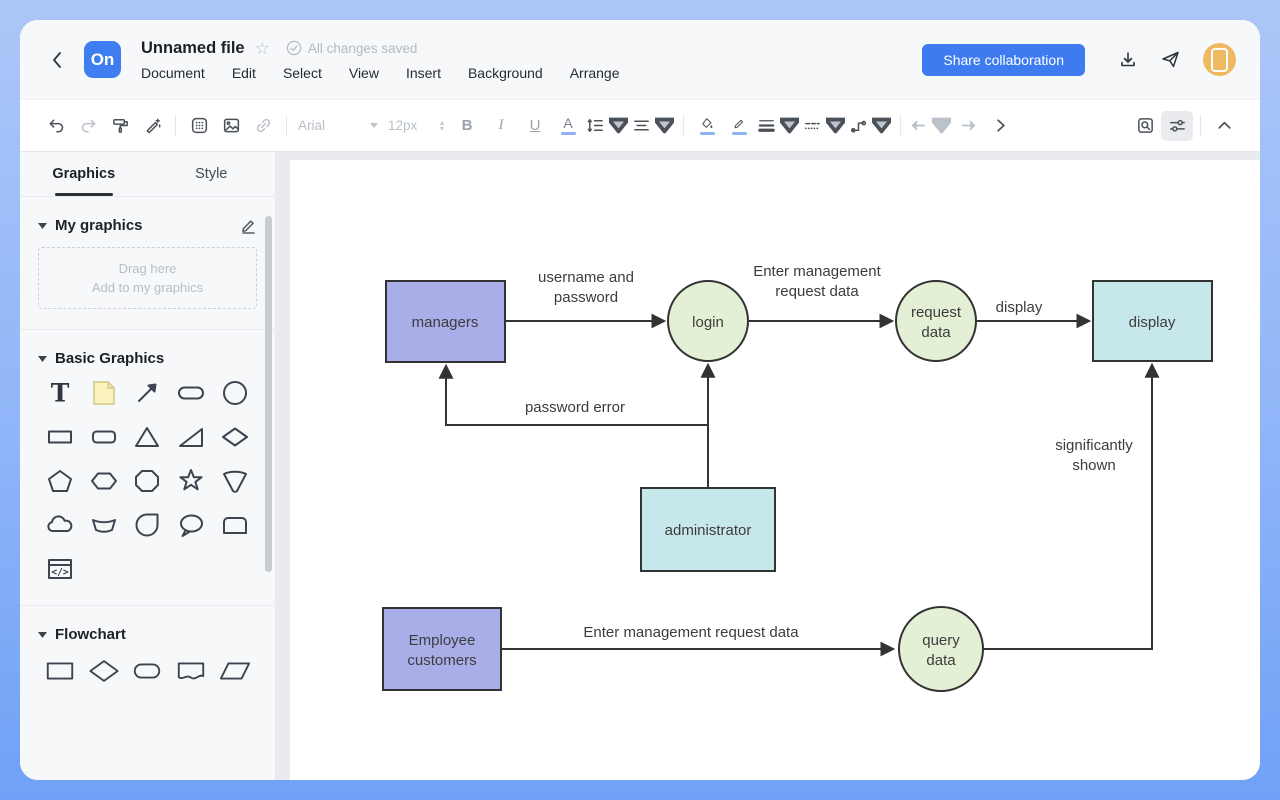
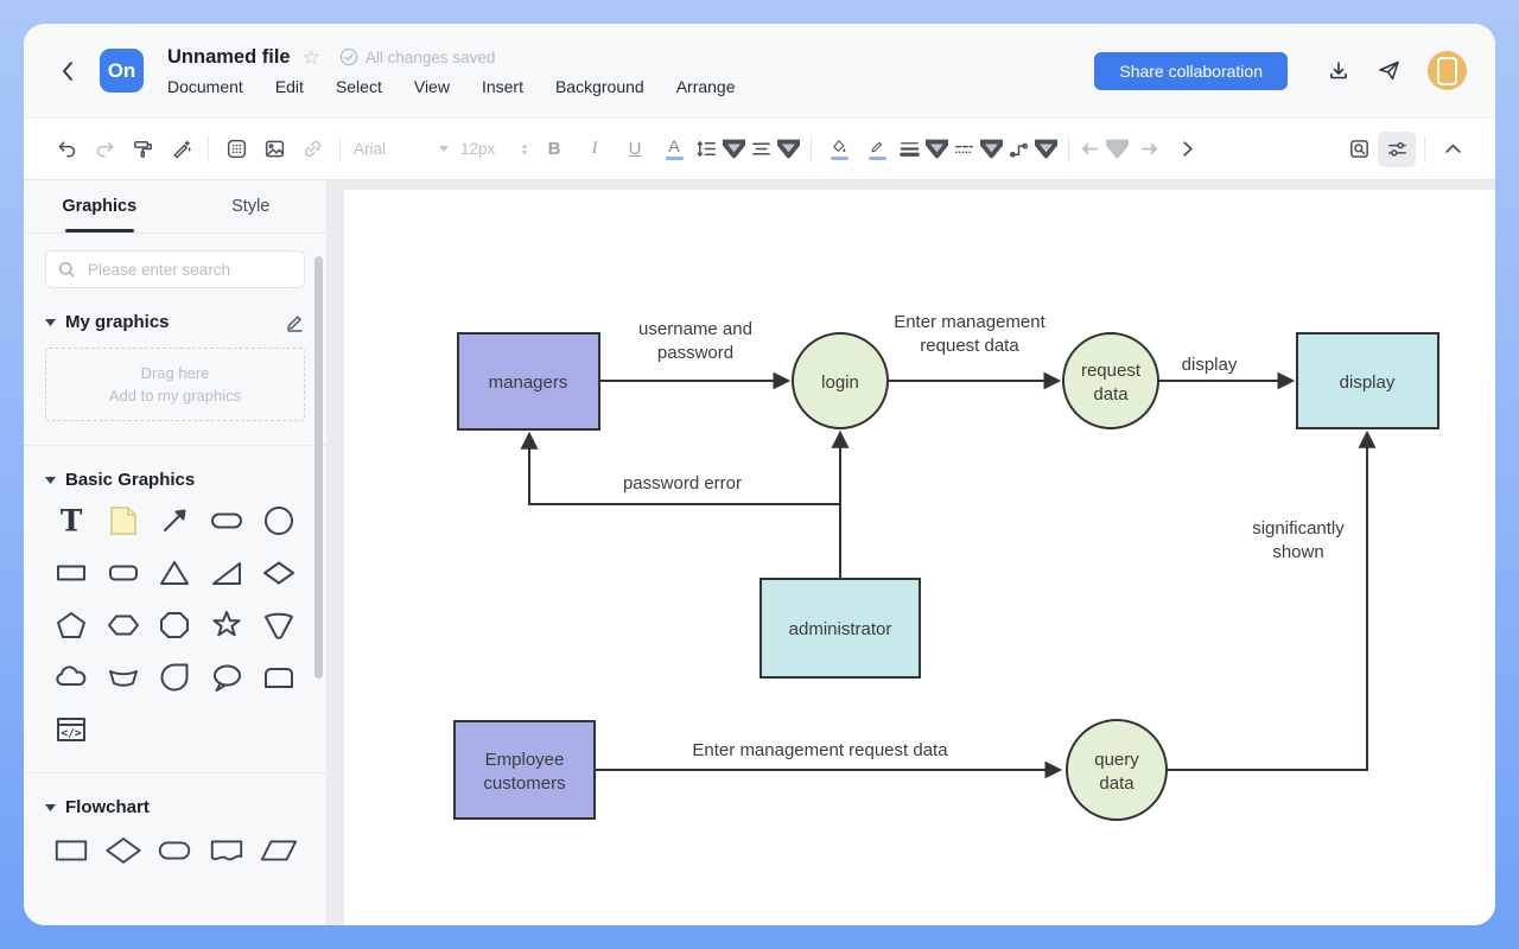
  On
  Unnamed file
  ☆
  All changes saved
  Document
  Edit
  Select
  View
  Insert
  Background
  Arrange
  Share collaboration
  Arial
  12px
  ▴
  ▾
  B
  I
  U
  A
  Graphics
  Style
+ Please enter search
  My graphics
  Drag here
  Add to my graphics
  Basic Graphics
  T
  </>
  Flowchart
  username and
  password
  Enter management
  request data
  display
  password error
  Enter management request data
  significantly
  shown
  managers
  login
  request
  data
  display
  administrator
  Employee
  customers
  query
  data
